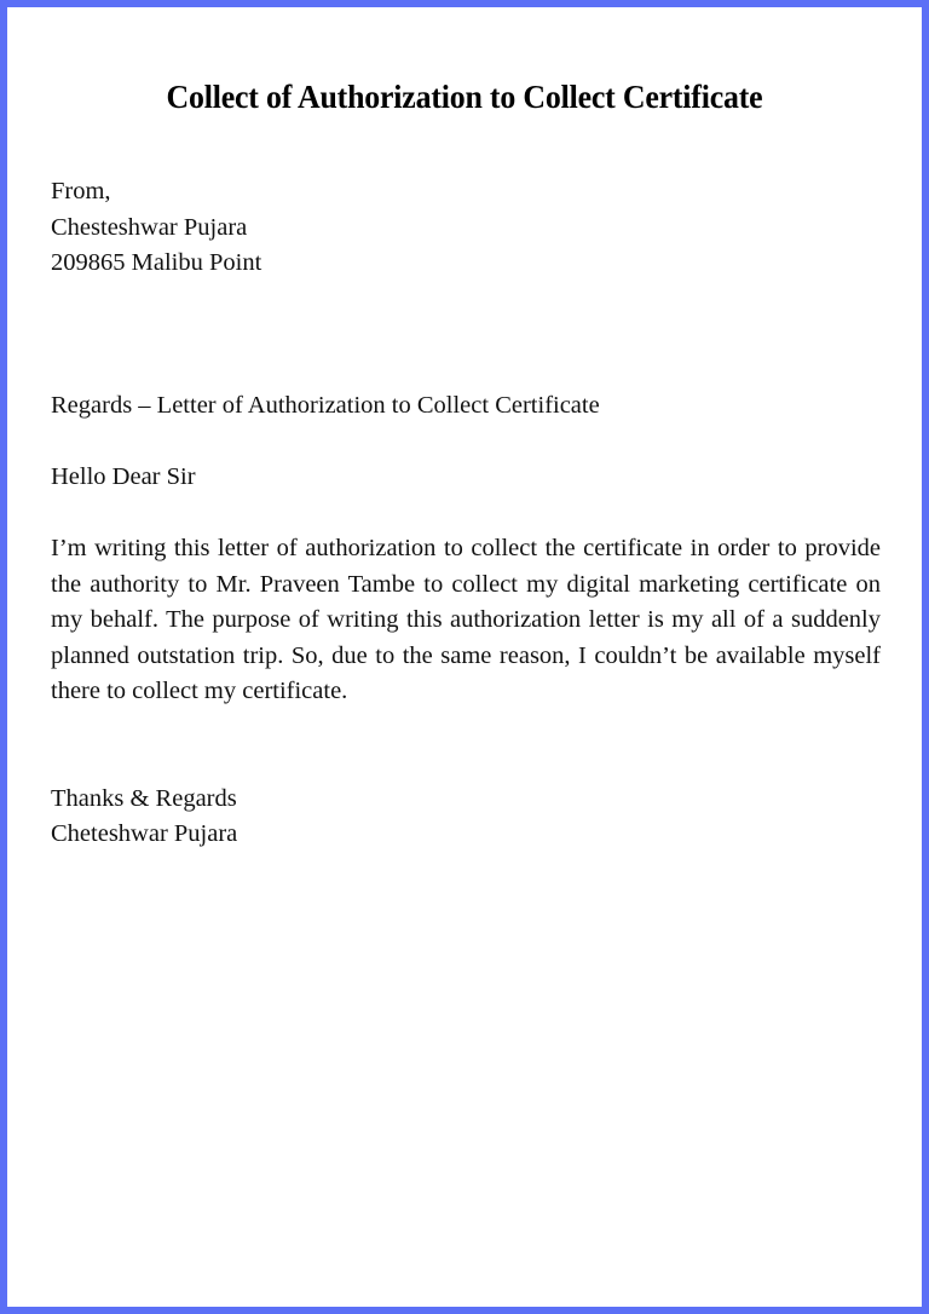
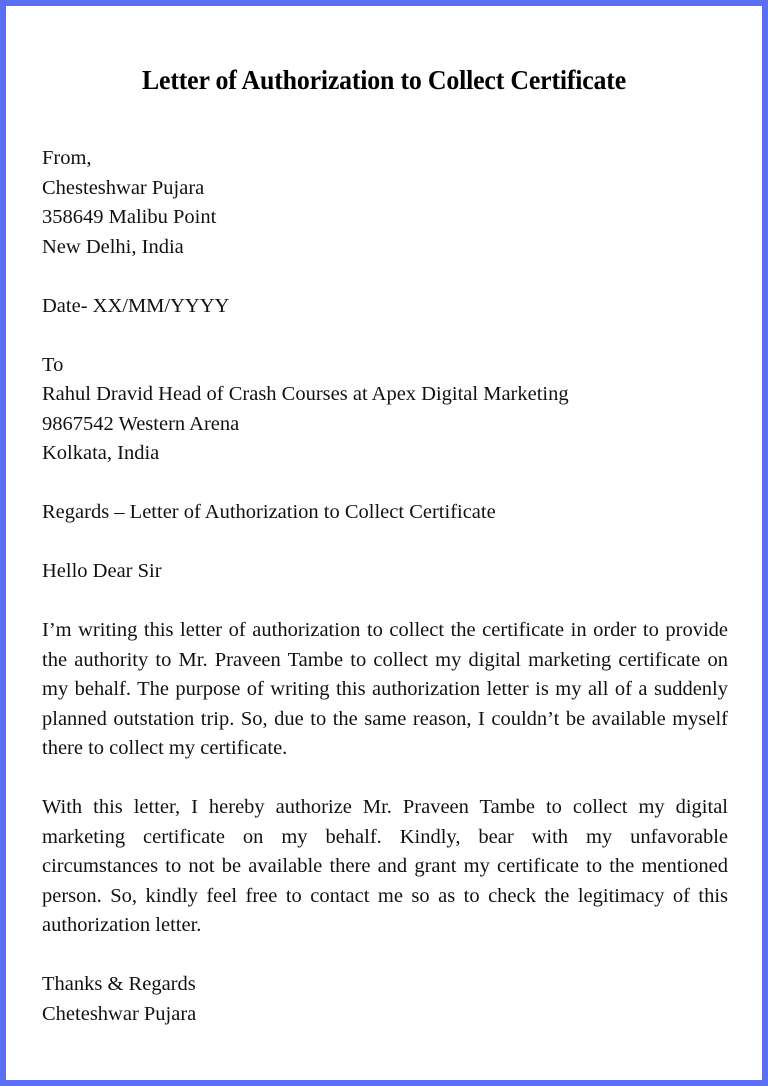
- Collect of Authorization to Collect Certificate
+ Letter of Authorization to Collect Certificate
  From,
  Chesteshwar Pujara
- 209865 Malibu Point
+ 358649 Malibu Point
+ New Delhi, India
+ Date- XX/MM/YYYY
+ To
+ Rahul Dravid Head of Crash Courses at Apex Digital Marketing
+ 9867542 Western Arena
+ Kolkata, India
  Regards – Letter of Authorization to Collect Certificate
  Hello Dear Sir
  I’m writing this letter of authorization to collect the certificate in order to provide the authority to Mr. Praveen Tambe to collect my digital marketing certificate on my behalf. The purpose of writing this authorization letter is my all of a suddenly planned outstation trip. So, due to the same reason, I couldn’t be available myself there to collect my certificate.
+ With this letter, I hereby authorize Mr. Praveen Tambe to collect my digital marketing certificate on my behalf. Kindly, bear with my unfavorable circumstances to not be available there and grant my certificate to the mentioned person. So, kindly feel free to contact me so as to check the legitimacy of this authorization letter.
  Thanks & Regards
  Cheteshwar Pujara
